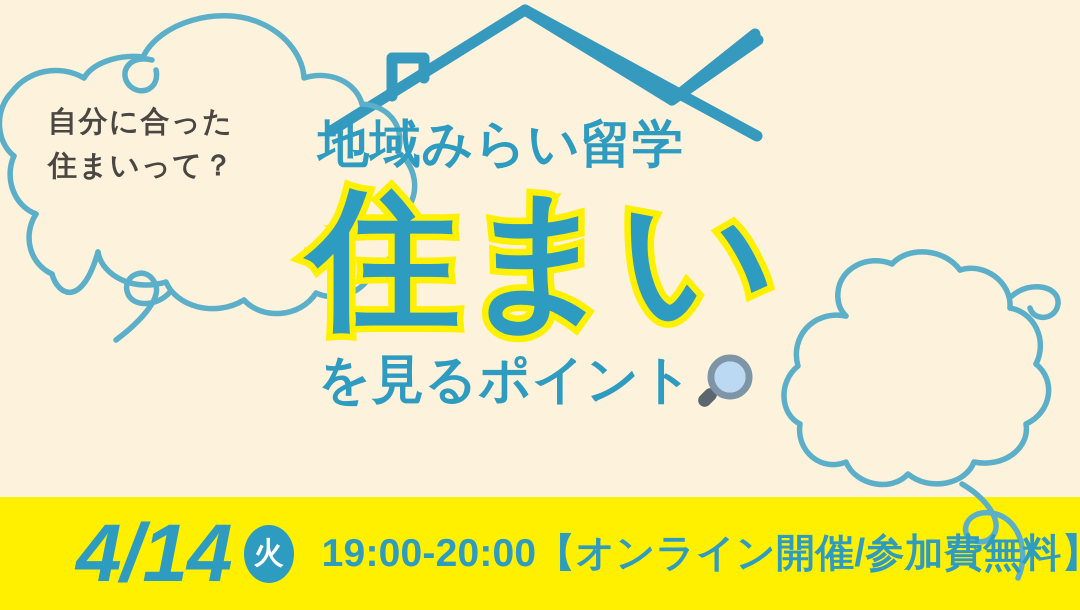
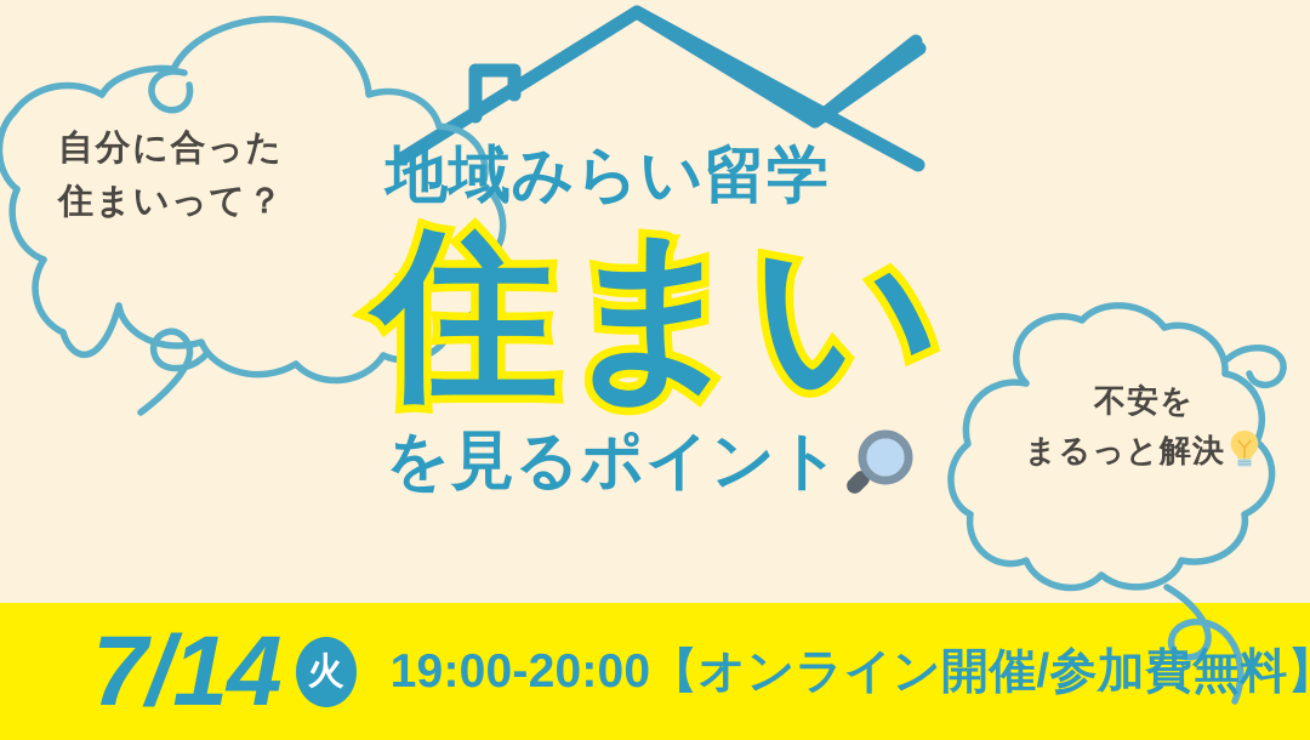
  自分に合った
  住まいって？
+ 不安を
+ まるっと解決
  地域みらい留学
  住まい
  を見るポイント
- 4/14
+ 7/14
  火
  19:00-20:00【オンライン開催/参加費無料
